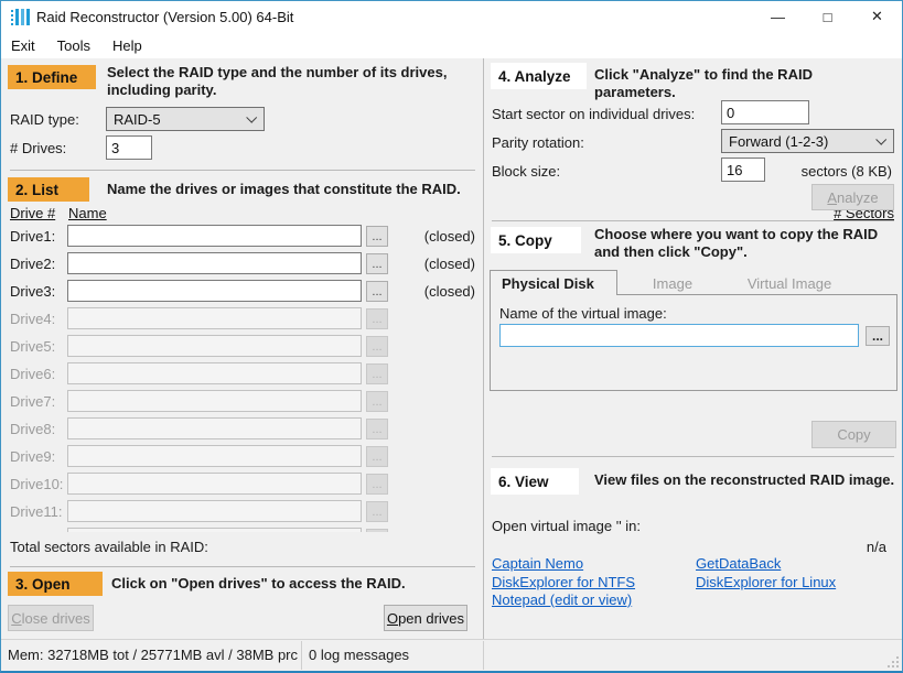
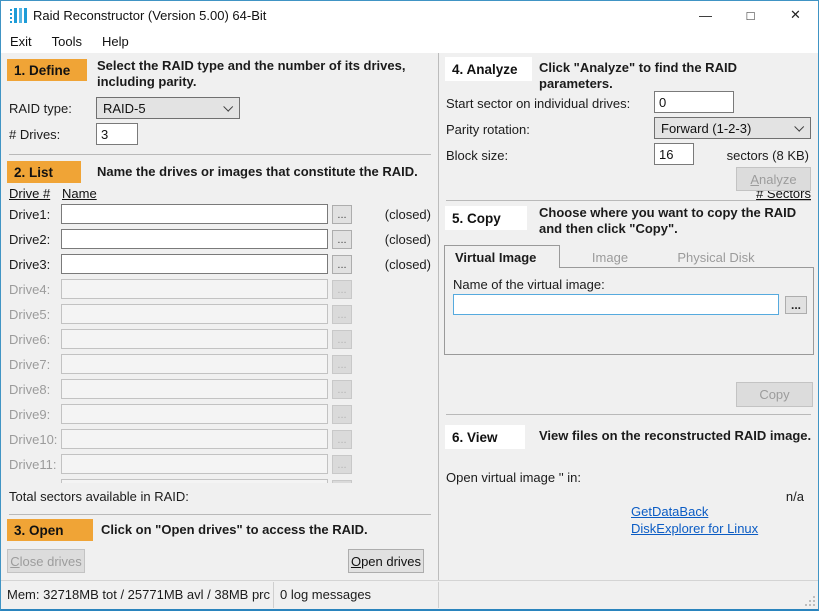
  Raid Reconstructor (Version 5.00) 64-Bit
  —
  □
  ✕
  Exit
  Tools
  Help
  1. Define
  Select the RAID type and the number of its drives, including parity.
  RAID type:
  RAID-5
  # Drives:
  3
  2. List
  Name the drives or images that constitute the RAID.
  Drive #
  Name
  # Sectors
  Drive1:
  ...
  (closed)
  Drive2:
  ...
  (closed)
  Drive3:
  ...
  (closed)
  Drive4:
  ...
  Drive5:
  ...
  Drive6:
  ...
  Drive7:
  ...
  Drive8:
  ...
  Drive9:
  ...
  Drive10:
  ...
  Drive11:
  ...
  Total sectors available in RAID:
  n/a
  3. Open
  Click on "Open drives" to access the RAID.
  Close drives
  Open drives
  4. Analyze
  Click "Analyze" to find the RAID parameters.
  Start sector on individual drives:
  0
  Parity rotation:
  Forward (1-2-3)
  Block size:
  16
  sectors (8 KB)
  Analyze
  5. Copy
  Choose where you want to copy the RAID and then click "Copy".
- Physical Disk
+ Virtual Image
  Image
- Virtual Image
+ Physical Disk
  Name of the virtual image:
  ...
  Copy
  6. View
  View files on the reconstructed RAID image.
  Open virtual image '' in:
- Captain Nemo
- DiskExplorer for NTFS
- Notepad (edit or view)
  GetDataBack
  DiskExplorer for Linux
  Mem: 32718MB tot / 25771MB avl / 38MB prc
  0 log messages
